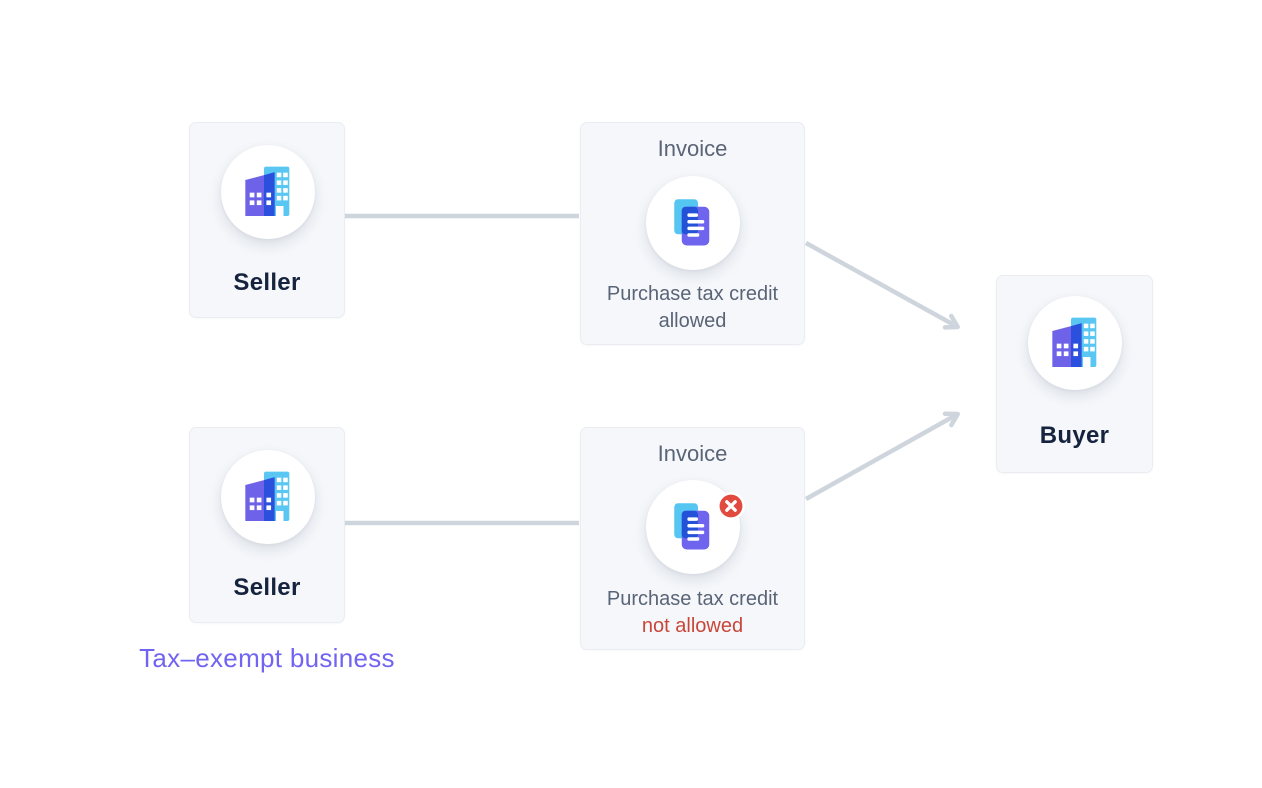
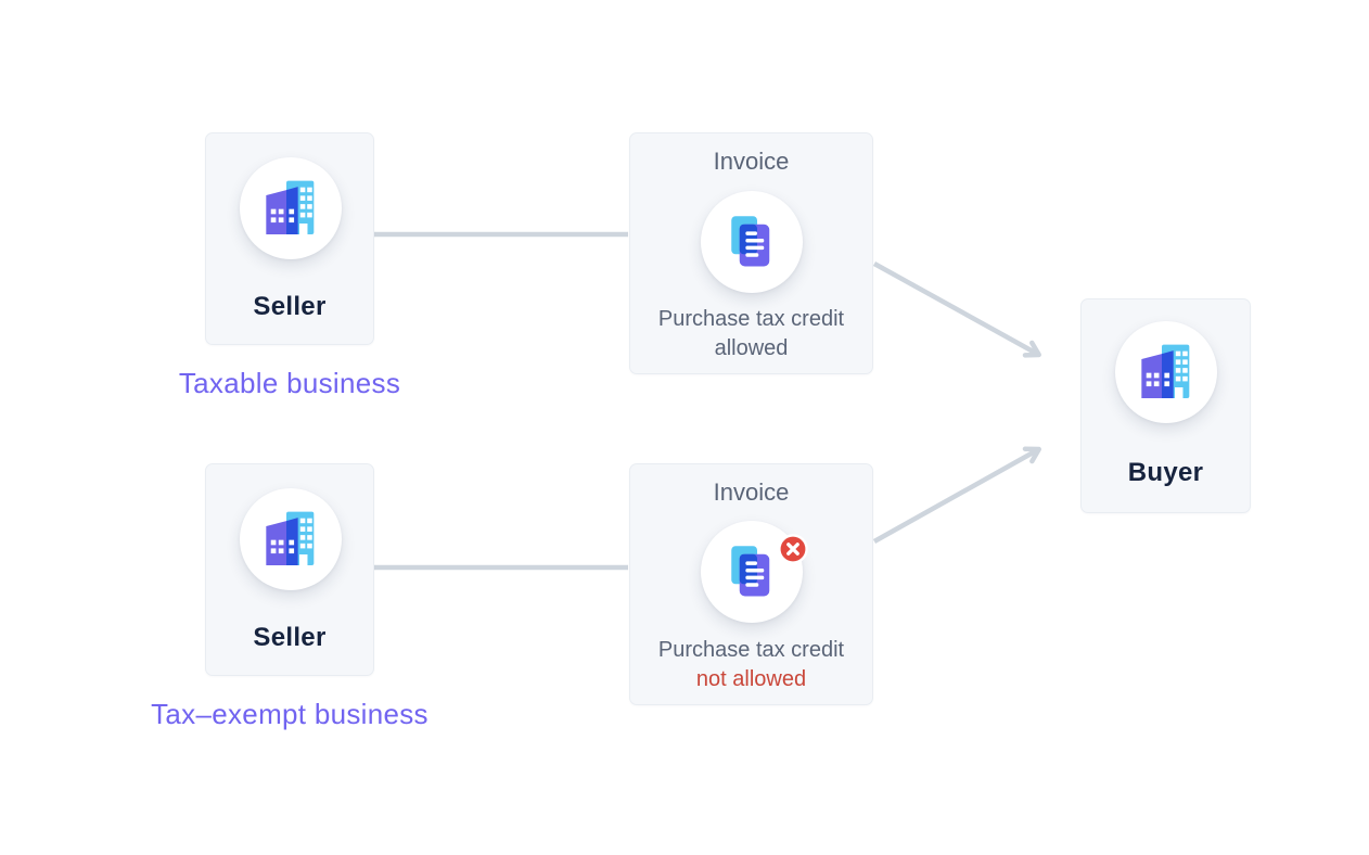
  Seller
+ Taxable business
  Invoice
  Purchase tax credit
  allowed
  Seller
  Tax–exempt business
  Invoice
  Purchase tax credit
  not allowed
  Buyer
